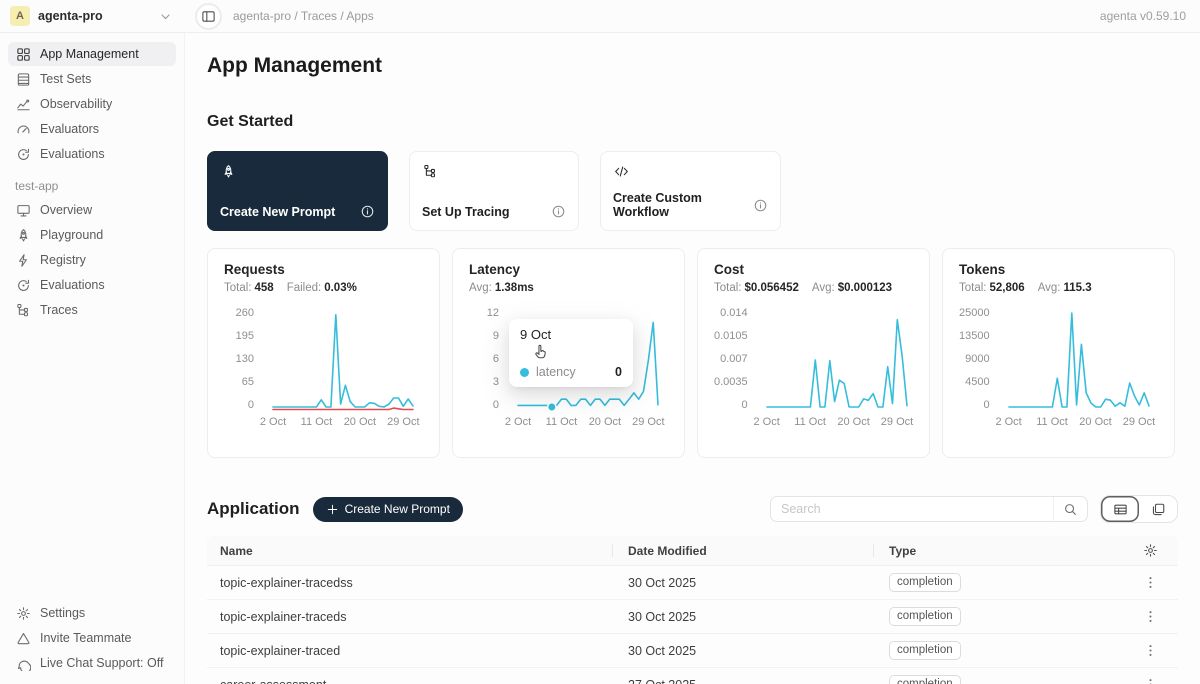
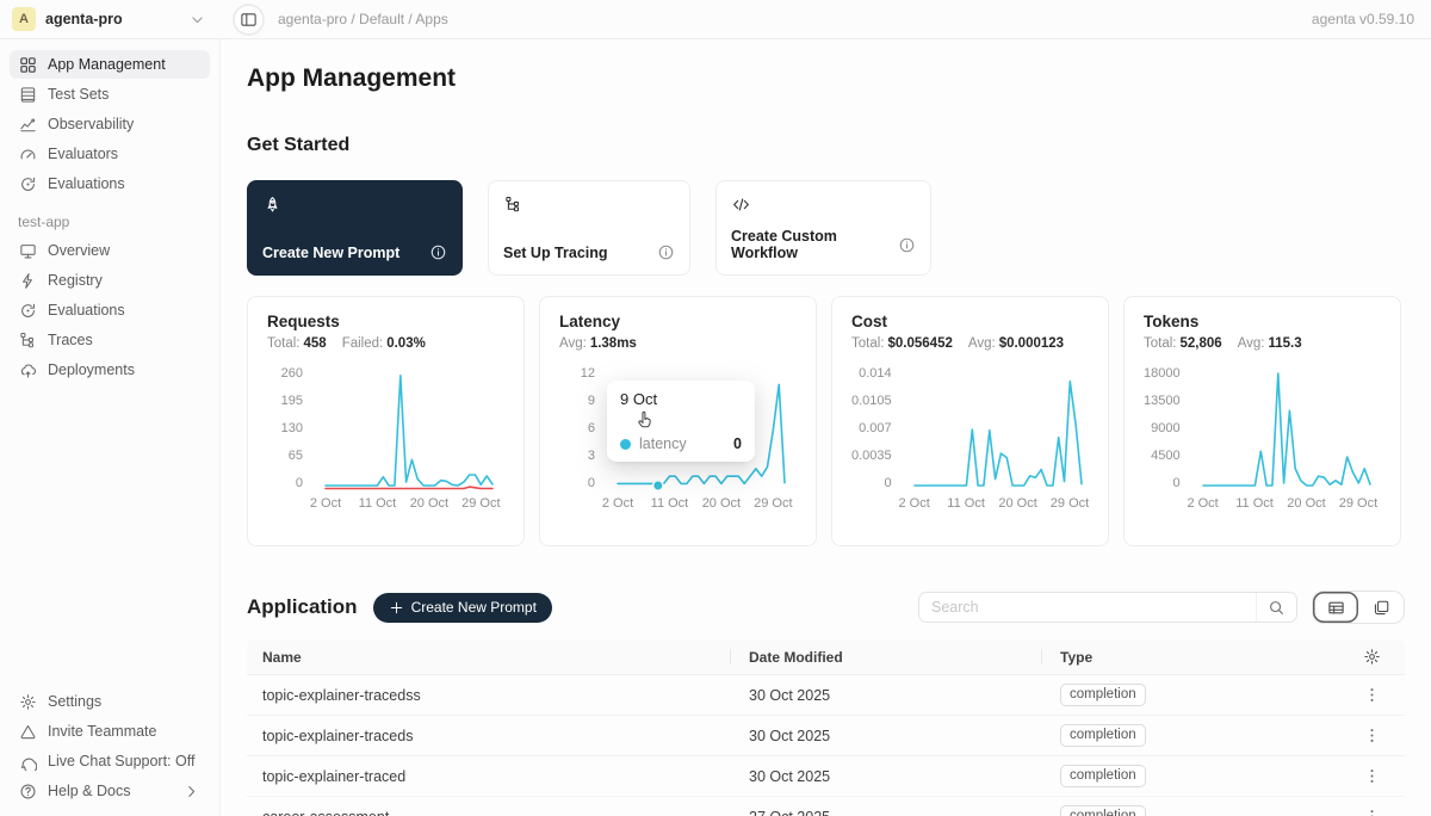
  A
  agenta-pro
- agenta-pro / Traces / Apps
+ agenta-pro / Default / Apps
  agenta v0.59.10
  App Management
  Test Sets
  Observability
  Evaluators
  Evaluations
  test-app
  Overview
- Playground
  Registry
  Evaluations
  Traces
+ Deployments
  Settings
  Invite Teammate
  Live Chat Support: Off
+ Help & Docs
  App Management
  Get Started
  Create New Prompt
  Set Up Tracing
  Create Custom Workflow
  Requests
  Total: 458
  Failed: 0.03%
  260
  195
  130
  65
  0
  2 Oct
  11 Oct
  20 Oct
  29 Oct
  Latency
  Avg: 1.38ms
  12
  9
  6
  3
  0
  2 Oct
  11 Oct
  20 Oct
  29 Oct
  9 Oct
  latency
  0
  Cost
  Total: $0.056452
  Avg: $0.000123
  0.014
  0.0105
  0.007
  0.0035
  0
  2 Oct
  11 Oct
  20 Oct
  29 Oct
  Tokens
  Total: 52,806
  Avg: 115.3
- 25000
+ 18000
  13500
  9000
  4500
  0
  2 Oct
  11 Oct
  20 Oct
  29 Oct
  Application
  Create New Prompt
  Search
  Name
  Date Modified
  Type
  topic-explainer-tracedss
  30 Oct 2025
  completion
  topic-explainer-traceds
  30 Oct 2025
  completion
  topic-explainer-traced
  30 Oct 2025
  completion
